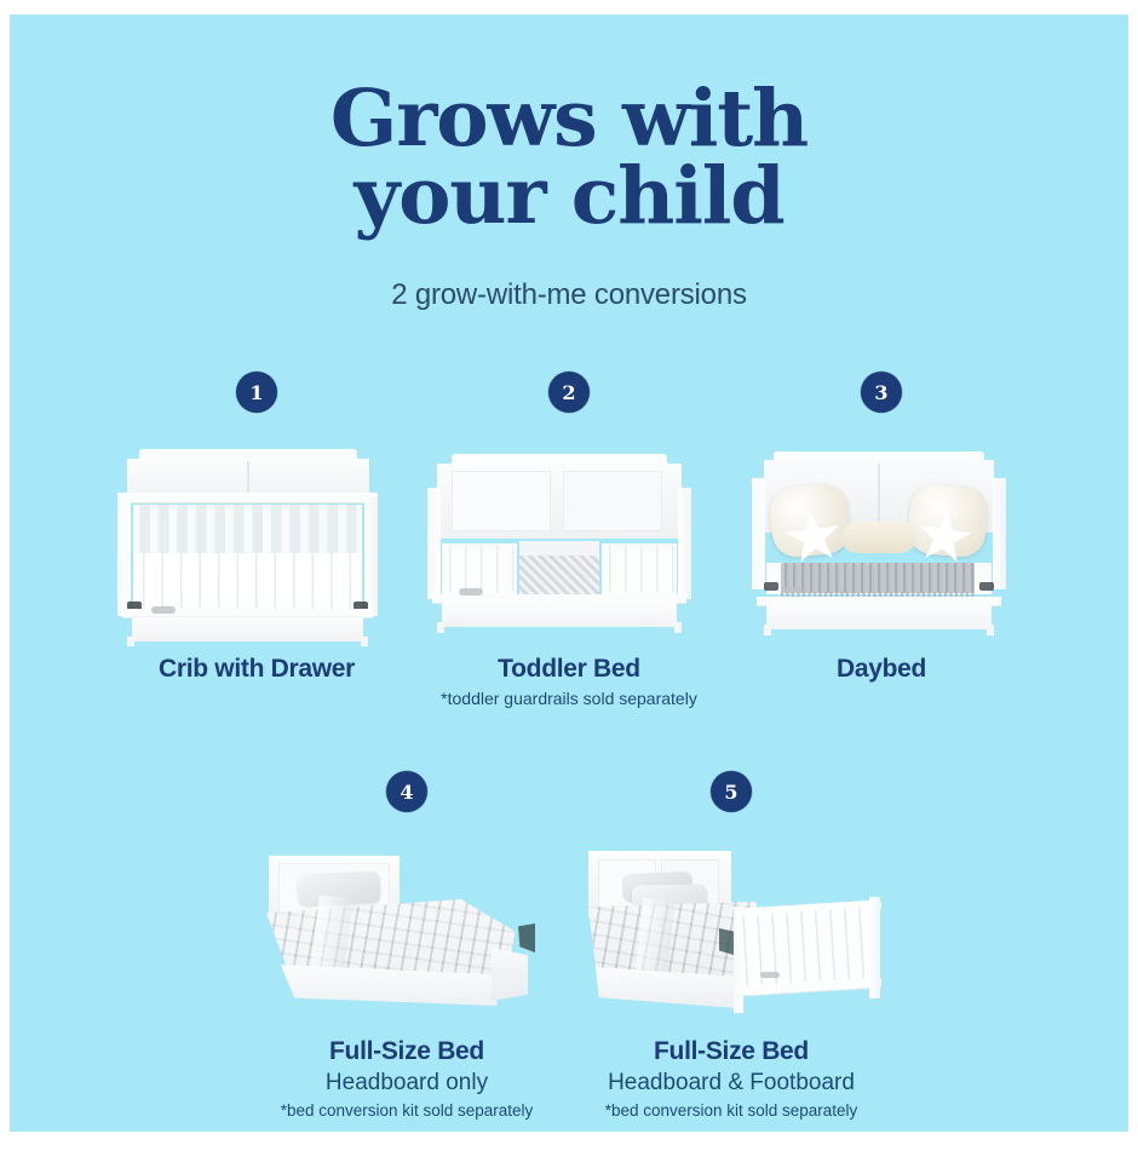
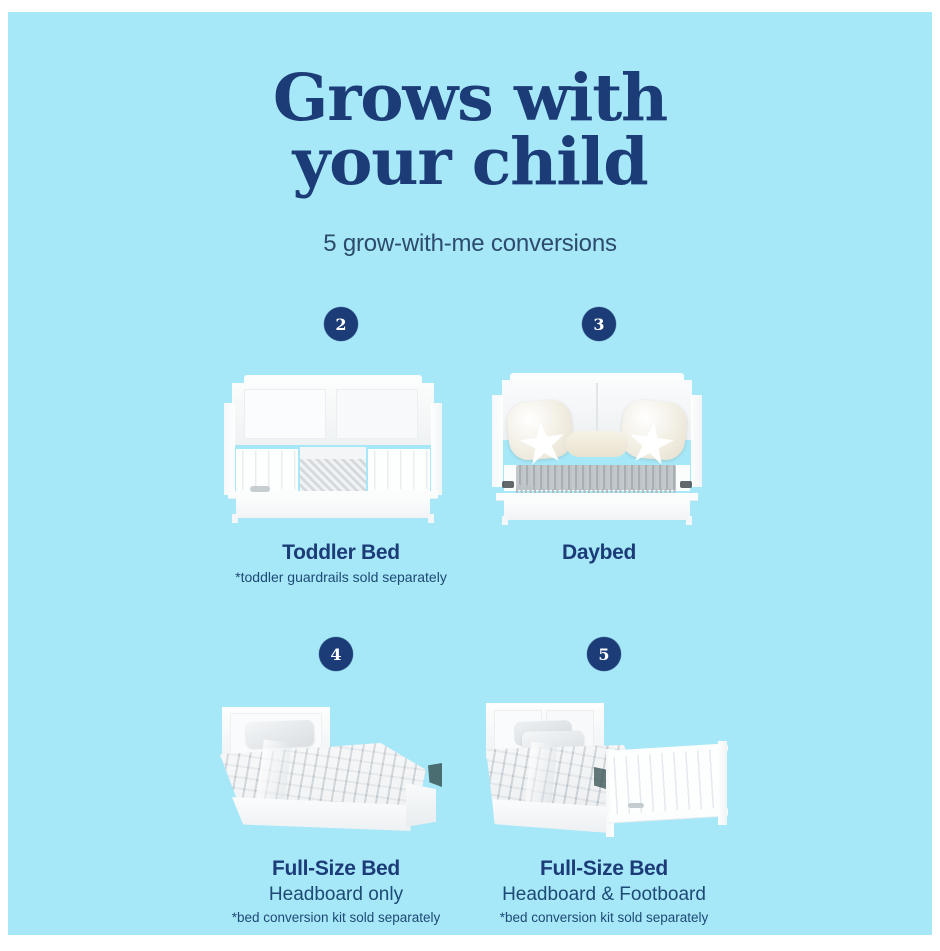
  Grows with
  your child
- 2 grow-with-me conversions
+ 5 grow-with-me conversions
- 1
- Crib with Drawer
  2
  Toddler Bed
  *toddler guardrails sold separately
  3
  Daybed
  4
  Full-Size Bed
  Headboard only
  *bed conversion kit sold separately
  5
  Full-Size Bed
  Headboard & Footboard
  *bed conversion kit sold separately
